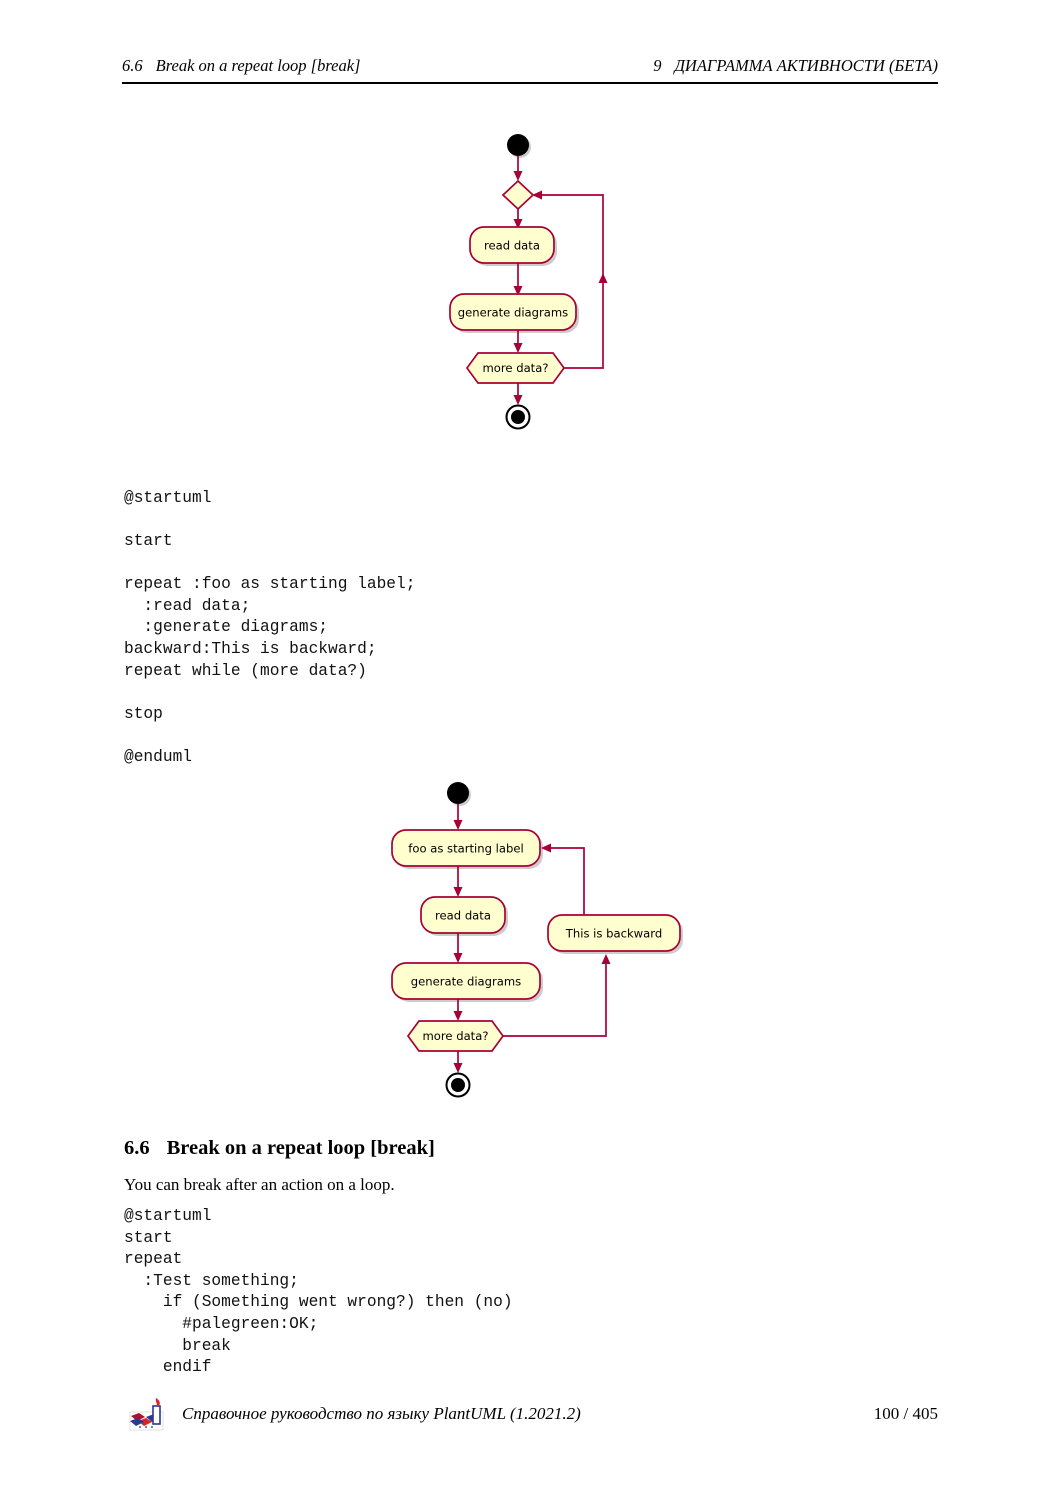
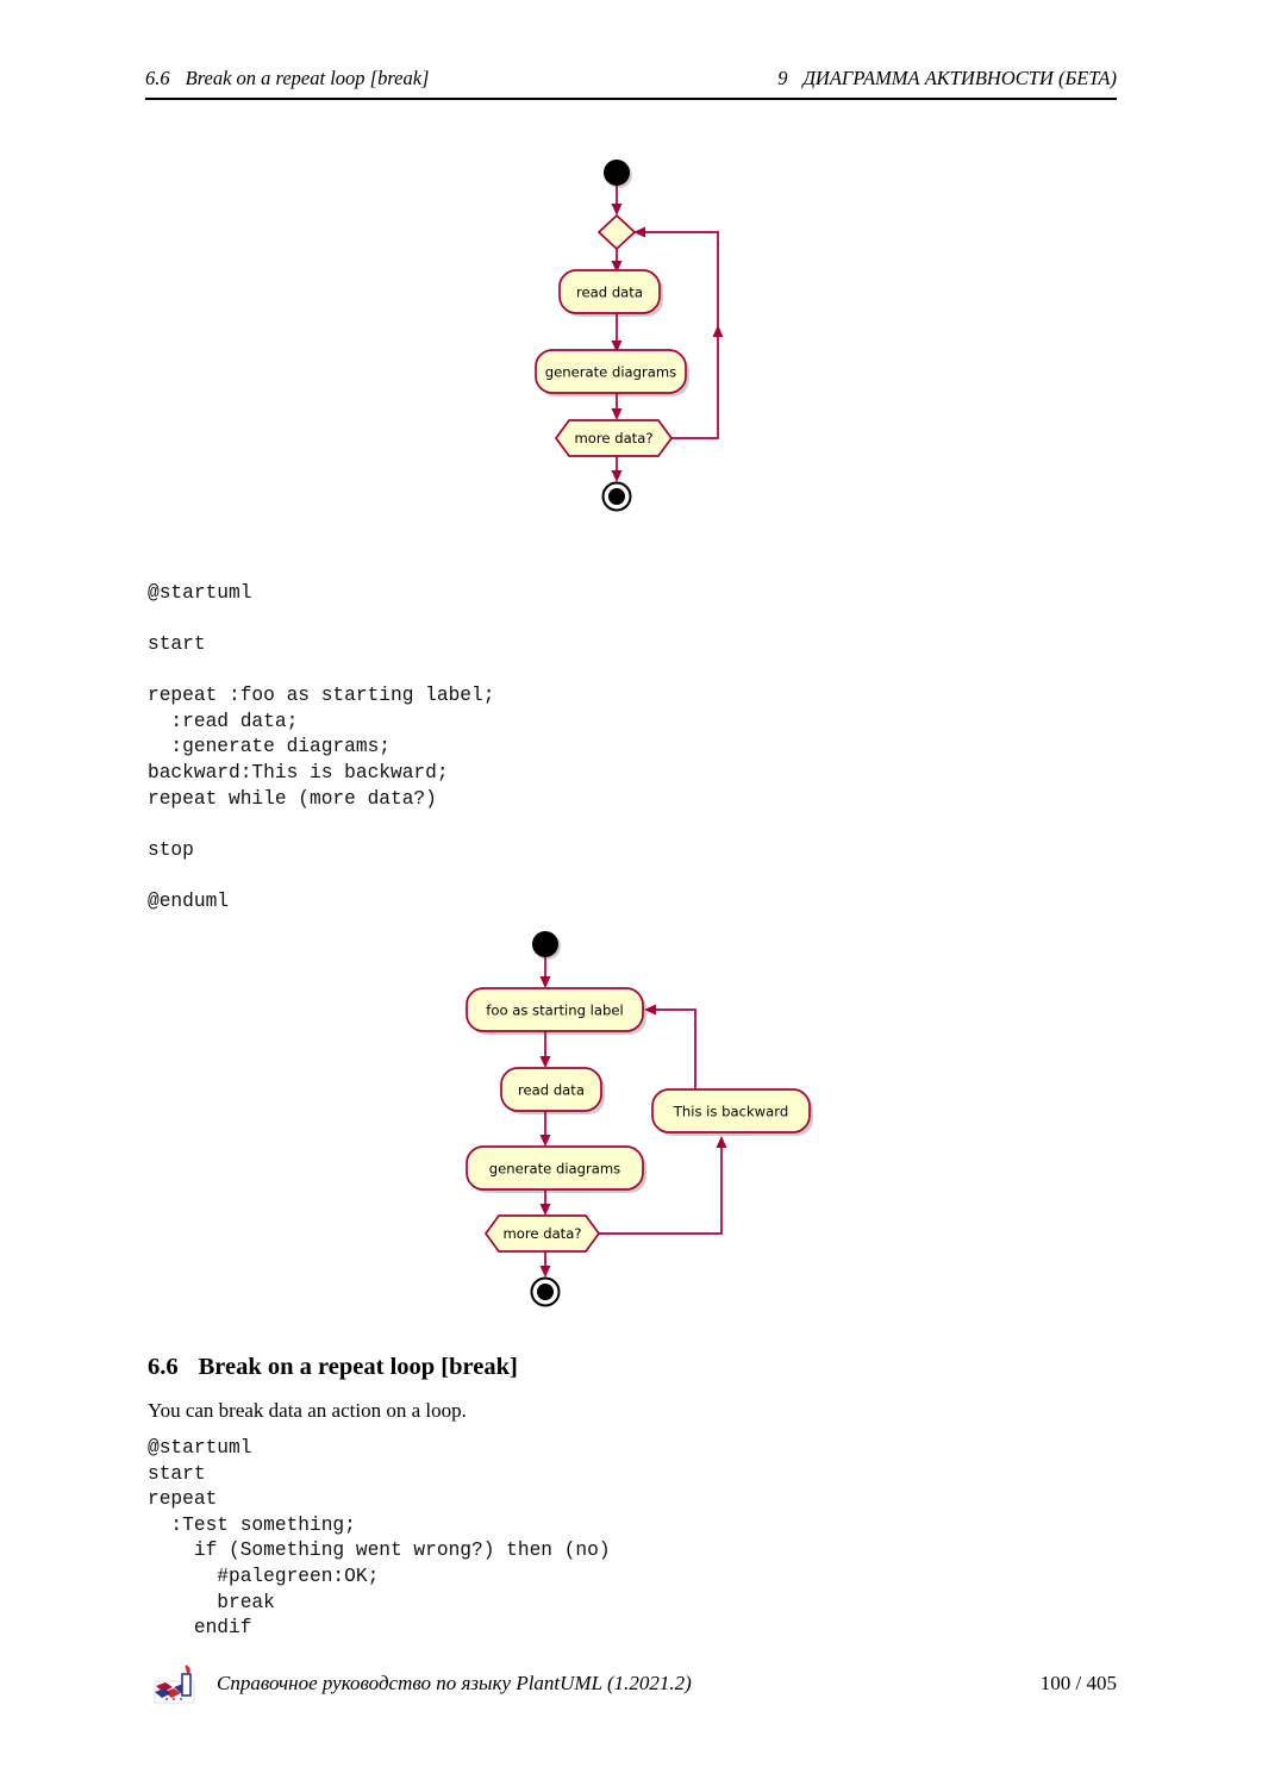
  6.6 Break on a repeat loop [break]
  9 ДИАГРАММА АКТИВНОСТИ (БЕТА)
  read data
  generate diagrams
  more data?
  @startuml
  start
  repeat :foo as starting label;
  :read data;
  :generate diagrams;
  backward:This is backward;
  repeat while (more data?)
  stop
  @enduml
  foo as starting label
  read data
  generate diagrams
  more data?
  This is backward
  6.6 Break on a repeat loop [break]
- You can break after an action on a loop.
+ You can break data an action on a loop.
  @startuml
  start
  repeat
  :Test something;
  if (Something went wrong?) then (no)
  #palegreen:OK;
  break
  endif
  Справочное руководство по языку PlantUML (1.2021.2)
  100 / 405
